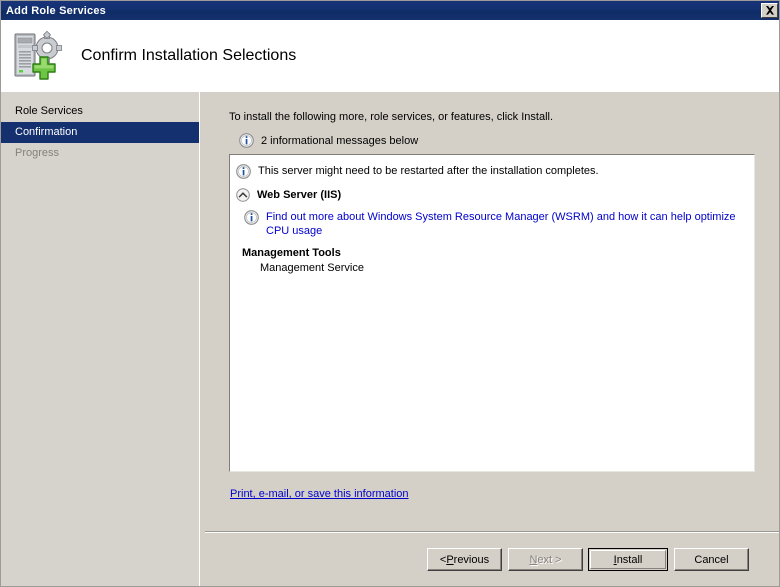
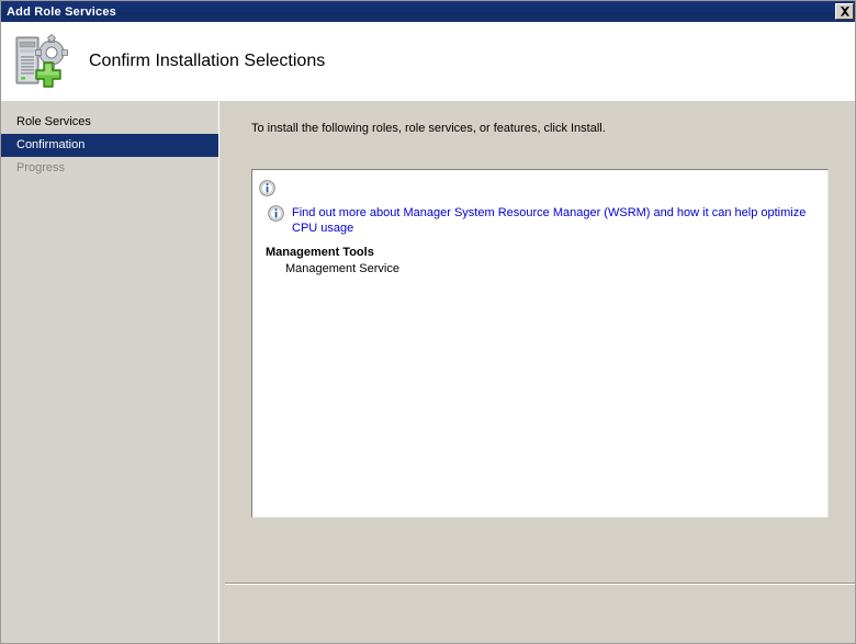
  Add Role Services
  Confirm Installation Selections
  Role Services
  Confirmation
  Progress
- To install the following more, role services, or features, click Install.
+ To install the following roles, role services, or features, click Install.
- 2 informational messages below
- This server might need to be restarted after the installation completes.
- Web Server (IIS)
- Find out more about Windows System Resource Manager (WSRM) and how it can help optimize CPU usage
+ Find out more about Manager System Resource Manager (WSRM) and how it can help optimize CPU usage
  Management Tools
  Management Service
- Print, e-mail, or save this information
- <
- P
- revious
- N
- ext >
- I
- nstall
- Cancel
